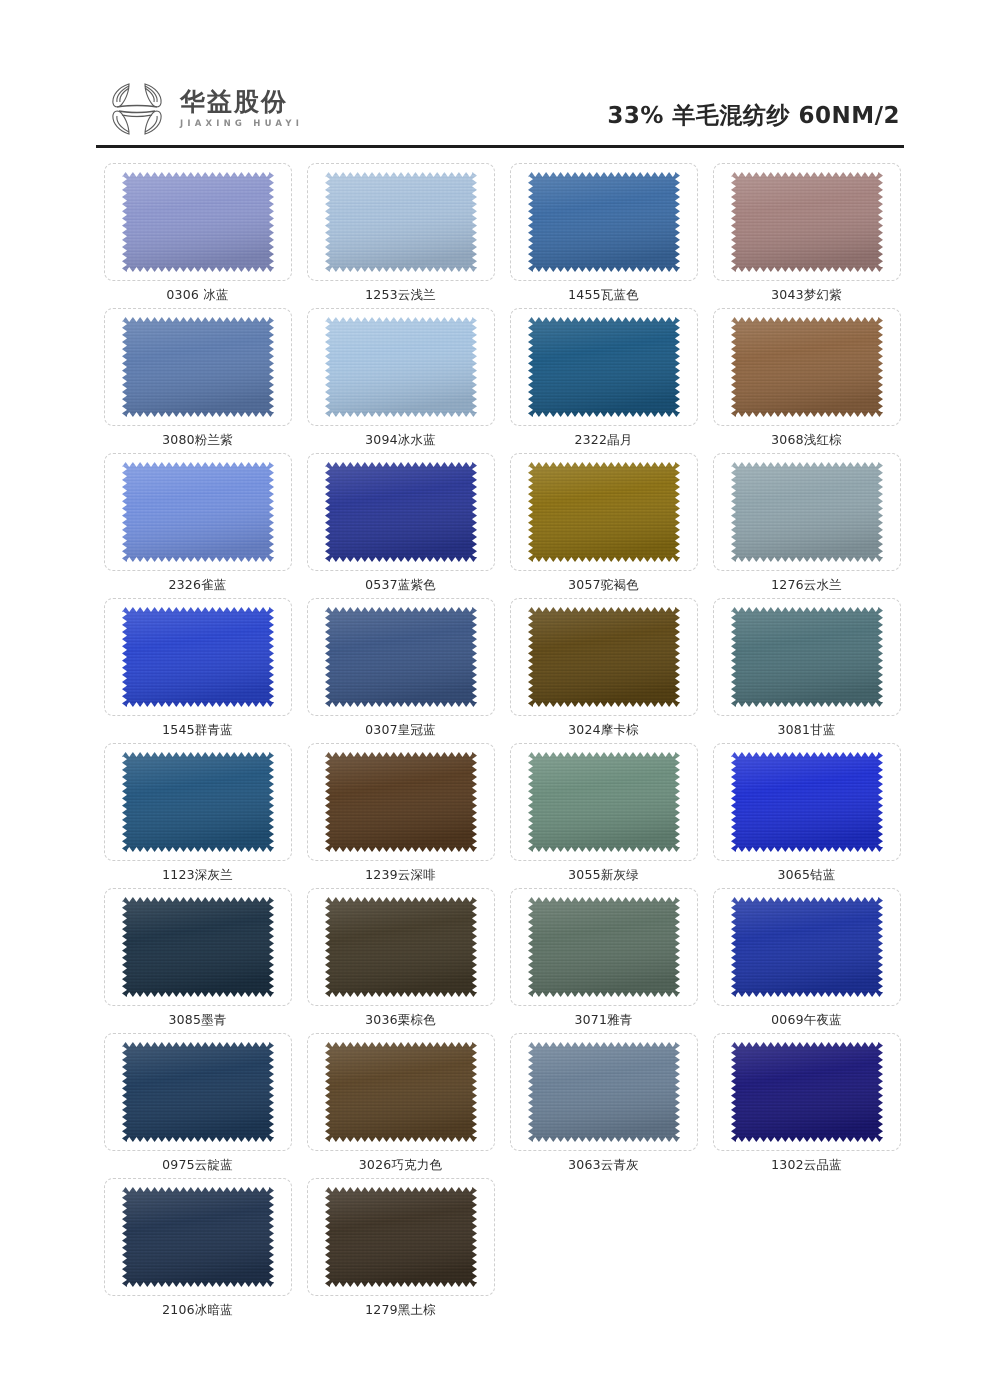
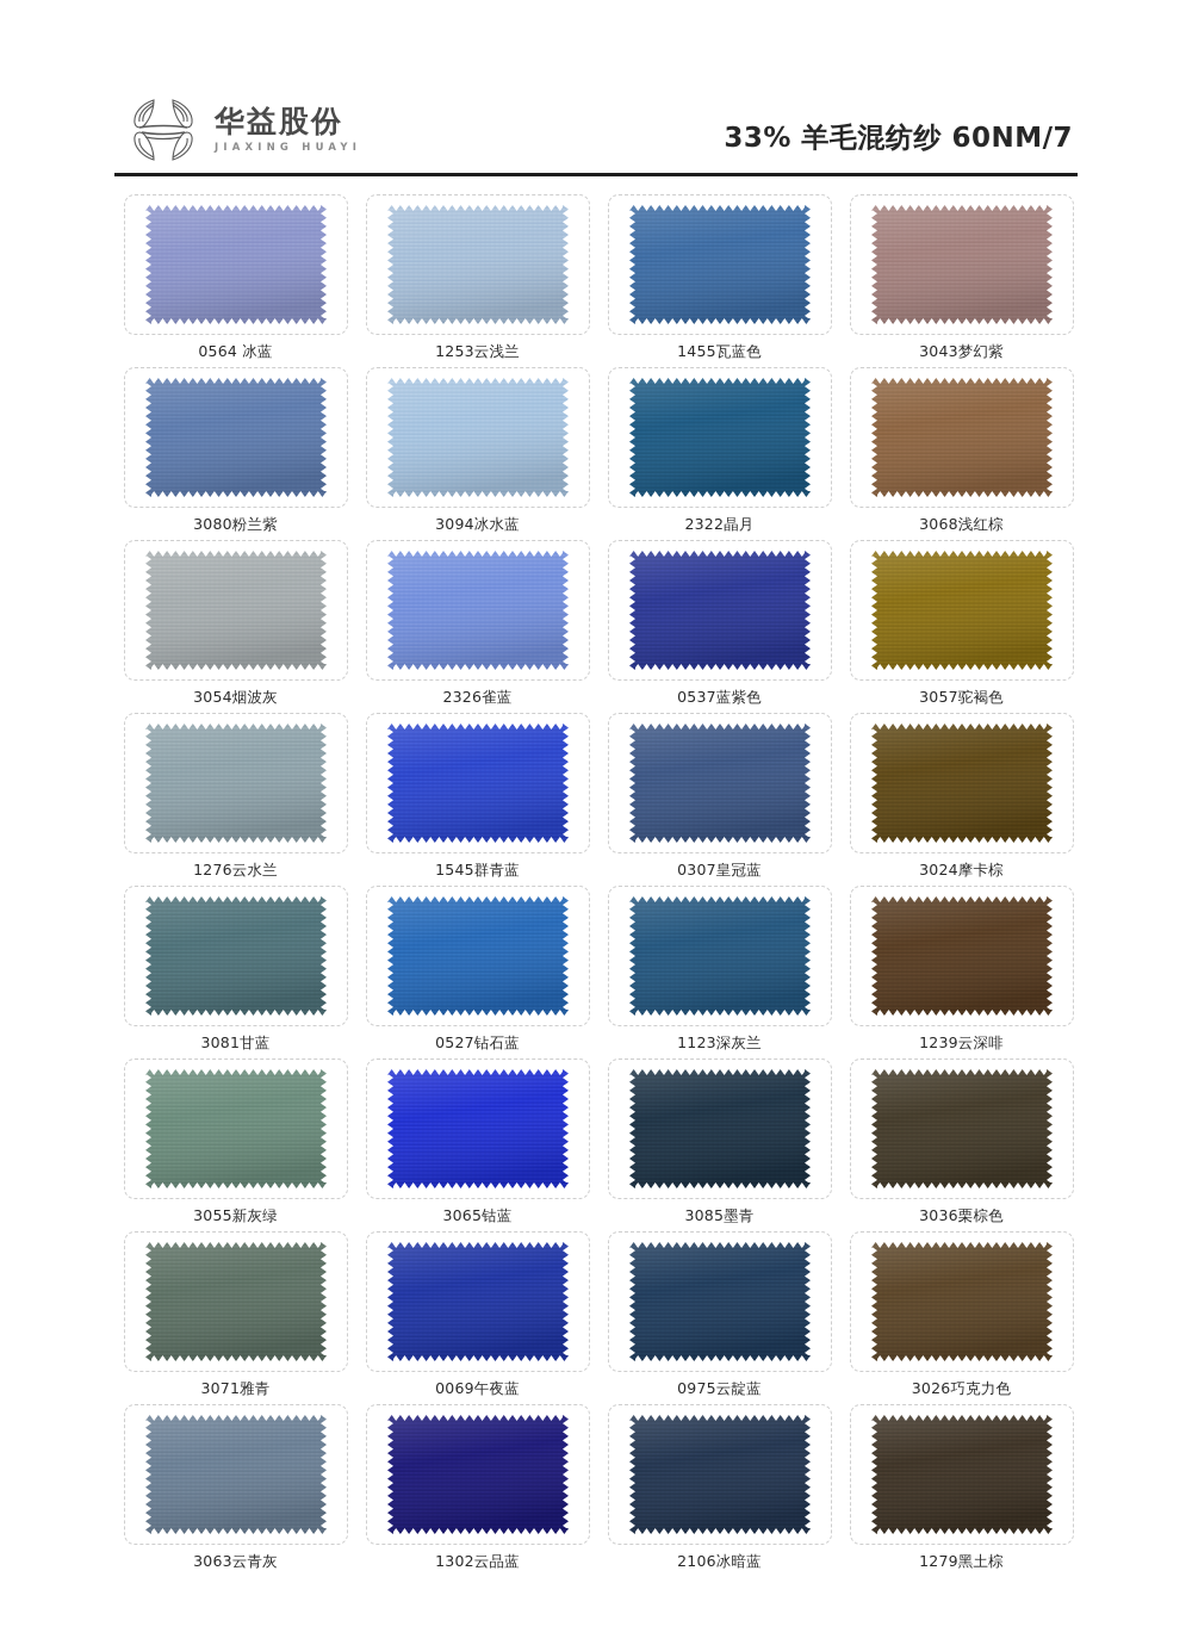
  华益股份
  JIAXING HUAYI
- 33% 羊毛混纺纱 60NM/2
+ 33% 羊毛混纺纱 60NM/7
- 0306 冰蓝
+ 0564 冰蓝
  1253云浅兰
  1455瓦蓝色
  3043梦幻紫
  3080粉兰紫
  3094冰水蓝
  2322晶月
  3068浅红棕
+ 3054烟波灰
  2326雀蓝
  0537蓝紫色
  3057驼褐色
  1276云水兰
  1545群青蓝
  0307皇冠蓝
  3024摩卡棕
  3081甘蓝
+ 0527钻石蓝
  1123深灰兰
  1239云深啡
  3055新灰绿
  3065钴蓝
  3085墨青
  3036栗棕色
  3071雅青
  0069午夜蓝
  0975云靛蓝
  3026巧克力色
  3063云青灰
  1302云品蓝
  2106冰暗蓝
  1279黑土棕
